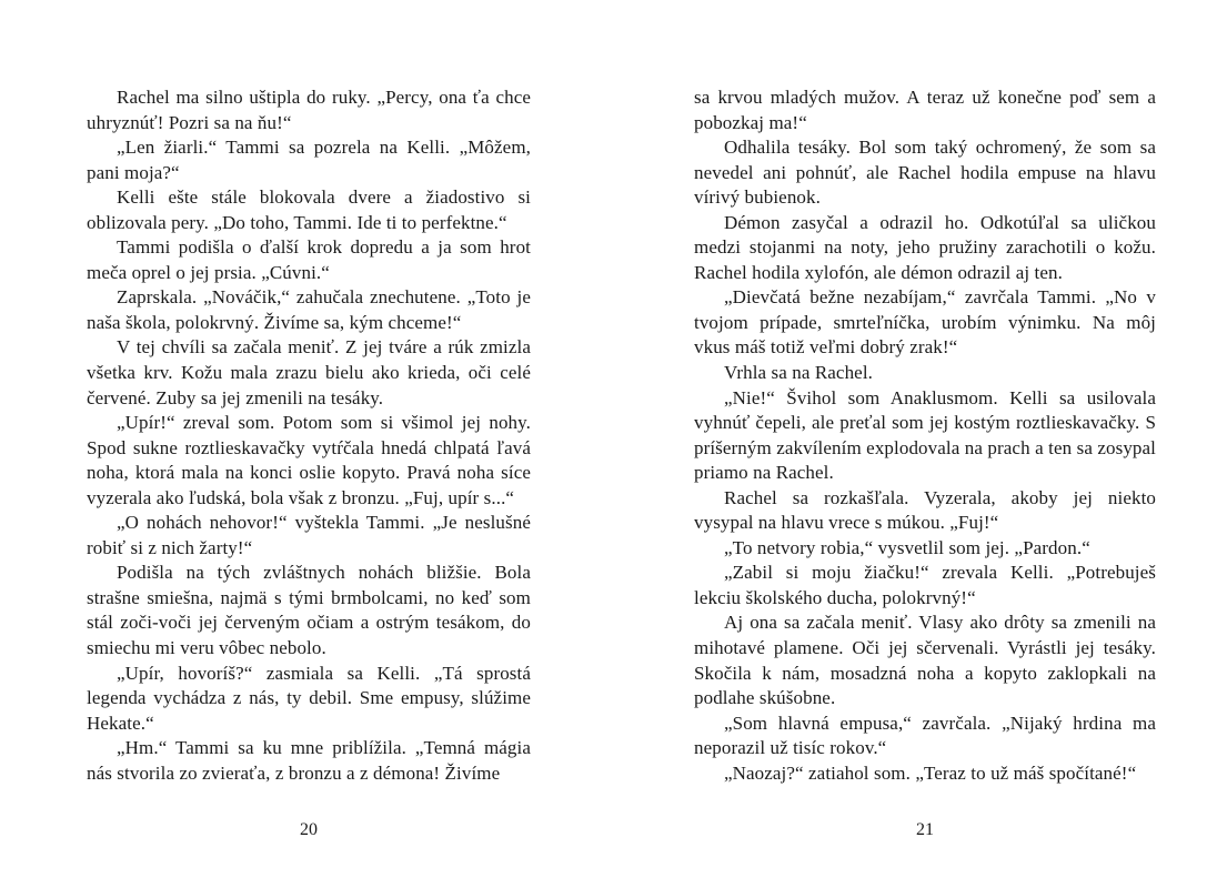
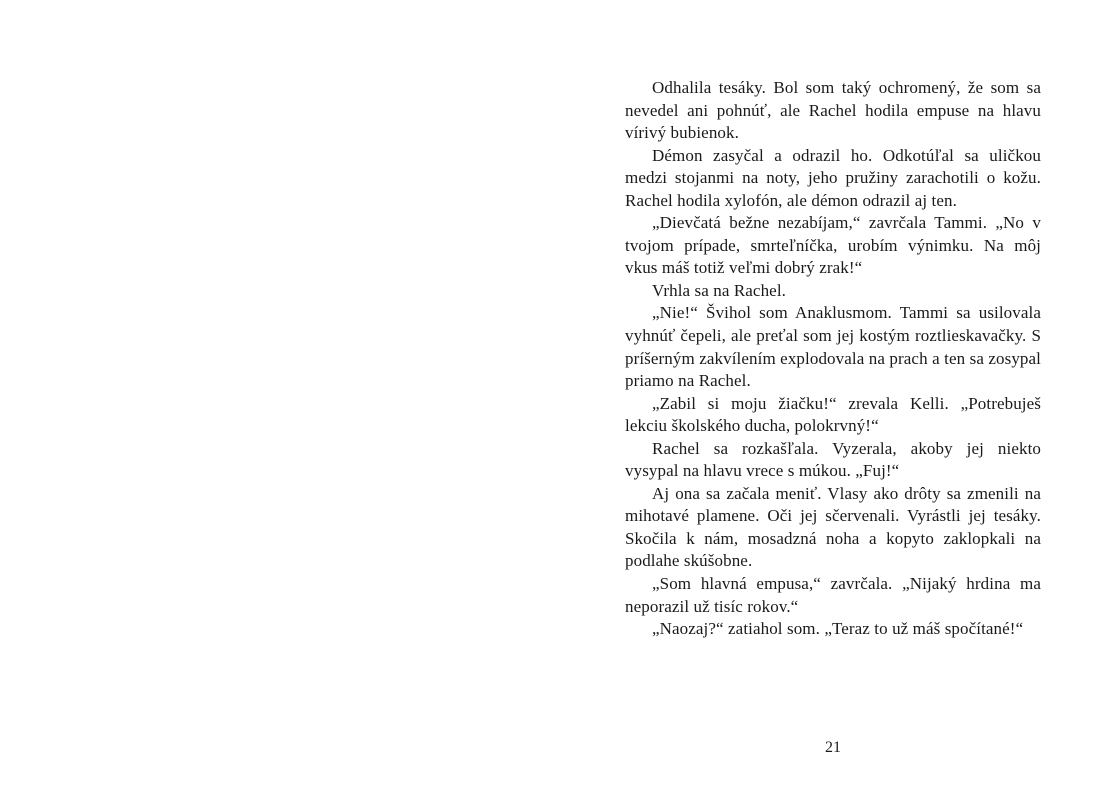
- Rachel ma silno uštipla do ruky. „Percy, ona ťa chce uhryznúť! Pozri sa na ňu!“
- „Len žiarli.“ Tammi sa pozrela na Kelli. „Môžem, pani moja?“
- Kelli ešte stále blokovala dvere a žiadostivo si oblizovala pery. „Do toho, Tammi. Ide ti to perfektne.“
- Tammi podišla o ďalší krok dopredu a ja som hrot meča oprel o jej prsia. „Cúvni.“
- Zaprskala. „Nováčik,“ zahučala znechutene. „Toto je naša škola, polokrvný. Živíme sa, kým chceme!“
- V tej chvíli sa začala meniť. Z jej tváre a rúk zmizla všetka krv. Kožu mala zrazu bielu ako krieda, oči celé červené. Zuby sa jej zmenili na tesáky.
- „Upír!“ zreval som. Potom som si všimol jej nohy. Spod sukne roztlieskavačky vytŕčala hnedá chlpatá ľavá noha, ktorá mala na konci oslie kopyto. Pravá noha síce vyzerala ako ľudská, bola však z bronzu. „Fuj, upír s...“
- „O nohách nehovor!“ vyštekla Tammi. „Je neslušné robiť si z nich žarty!“
- Podišla na tých zvláštnych nohách bližšie. Bola strašne smiešna, najmä s tými brmbolcami, no keď som stál zoči-voči jej červeným očiam a ostrým tesákom, do smiechu mi veru vôbec nebolo.
- „Upír, hovoríš?“ zasmiala sa Kelli. „Tá sprostá legenda vychádza z nás, ty debil. Sme empusy, slúžime Hekate.“
- „Hm.“ Tammi sa ku mne priblížila. „Temná mágia nás stvorila zo zvieraťa, z bronzu a z démona! Živíme
- 20
- sa krvou mladých mužov. A teraz už konečne poď sem a pobozkaj ma!“
  Odhalila tesáky. Bol som taký ochromený, že som sa nevedel ani pohnúť, ale Rachel hodila empuse na hlavu vírivý bubienok.
  Démon zasyčal a odrazil ho. Odkotúľal sa uličkou medzi stojanmi na noty, jeho pružiny zarachotili o kožu. Rachel hodila xylofón, ale démon odrazil aj ten.
  „Dievčatá bežne nezabíjam,“ zavrčala Tammi. „No v tvojom prípade, smrteľníčka, urobím výnimku. Na môj vkus máš totiž veľmi dobrý zrak!“
  Vrhla sa na Rachel.
- „Nie!“ Švihol som Anaklusmom. Kelli sa usilovala vyhnúť čepeli, ale preťal som jej kostým roztlieskavačky. S príšerným zakvílením explodovala na prach a ten sa zosypal priamo na Rachel.
+ „Nie!“ Švihol som Anaklusmom. Tammi sa usilovala vyhnúť čepeli, ale preťal som jej kostým roztlieskavačky. S príšerným zakvílením explodovala na prach a ten sa zosypal priamo na Rachel.
- Rachel sa rozkašľala. Vyzerala, akoby jej niekto vysypal na hlavu vrece s múkou. „Fuj!“
+ „Zabil si moju žiačku!“ zrevala Kelli. „Potrebuješ lekciu školského ducha, polokrvný!“
- „To netvory robia,“ vysvetlil som jej. „Pardon.“
- „Zabil si moju žiačku!“ zrevala Kelli. „Potrebuješ lekciu školského ducha, polokrvný!“
+ Rachel sa rozkašľala. Vyzerala, akoby jej niekto vysypal na hlavu vrece s múkou. „Fuj!“
  Aj ona sa začala meniť. Vlasy ako drôty sa zmenili na mihotavé plamene. Oči jej sčervenali. Vyrástli jej tesáky. Skočila k nám, mosadzná noha a kopyto zaklopkali na podlahe skúšobne.
  „Som hlavná empusa,“ zavrčala. „Nijaký hrdina ma neporazil už tisíc rokov.“
  „Naozaj?“ zatiahol som. „Teraz to už máš spočítané!“
  21
